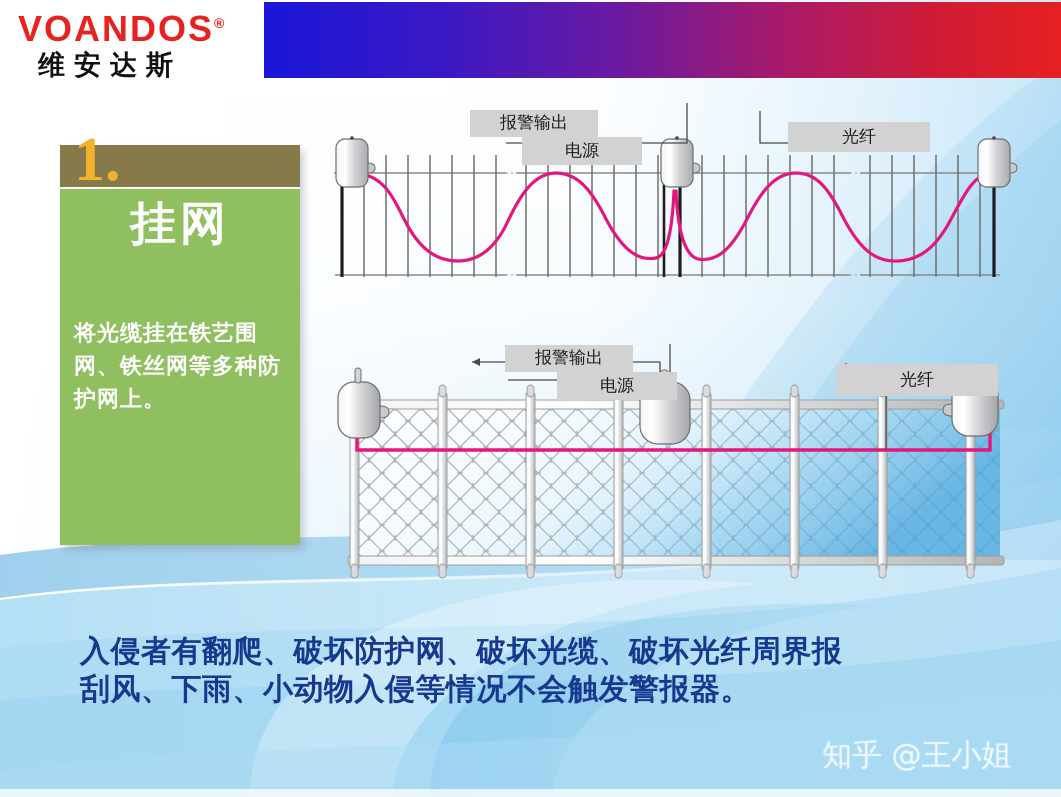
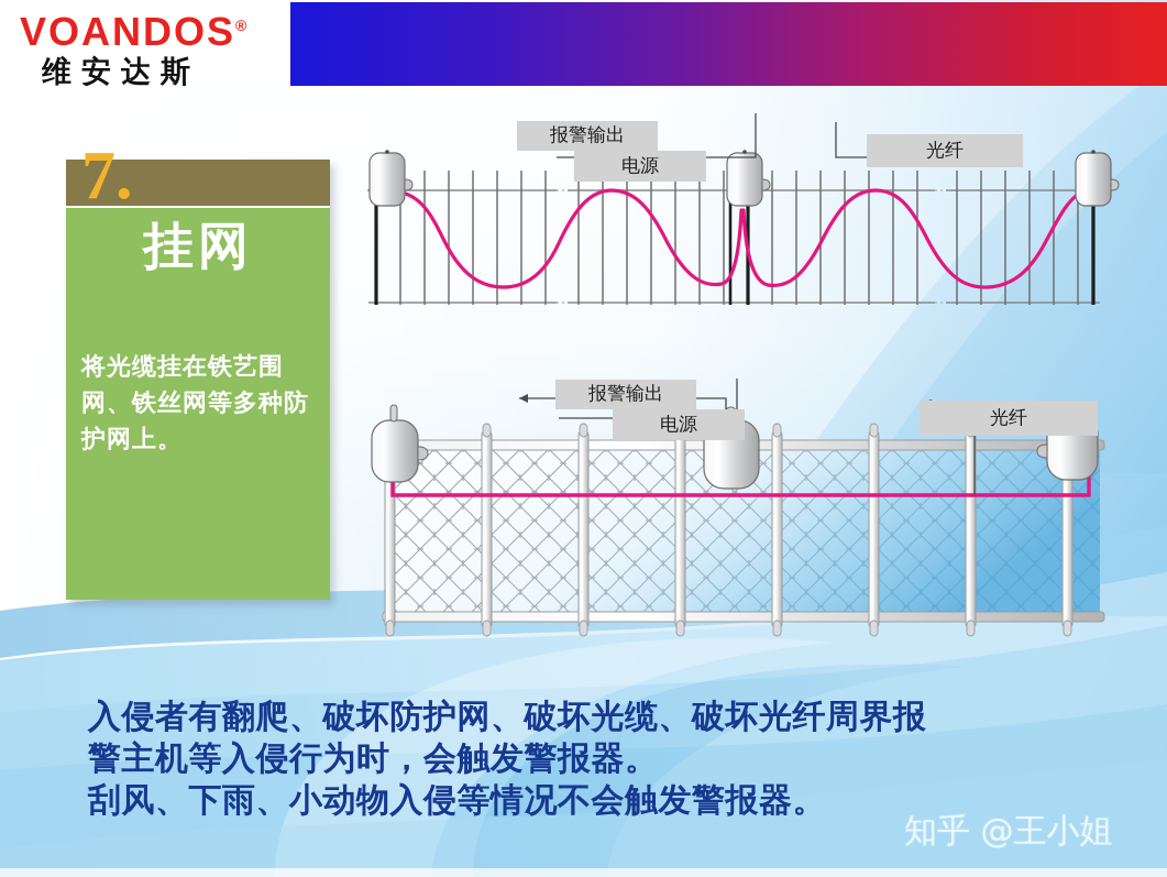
  VOANDOS®
  维安达斯
- 1.
+ 7.
  挂网
  将光缆挂在铁艺围网、铁丝网等多种防护网上。
  报警输出
  电源
  光纤
  报警输出
  电源
  光纤
  入侵者有翻爬、破坏防护网、破坏光缆、破坏光纤周界报
+ 警主机等入侵行为时，会触发警报器。
  刮风、下雨、小动物入侵等情况不会触发警报器。
  知乎 @王小姐
